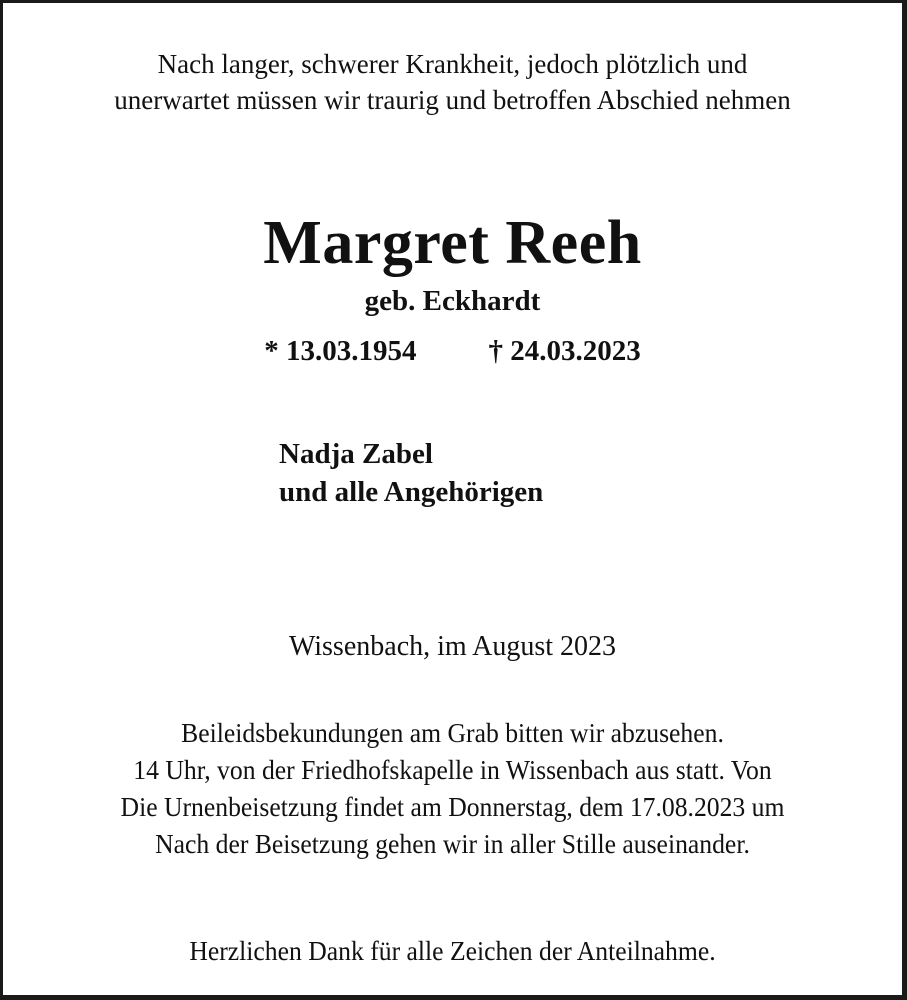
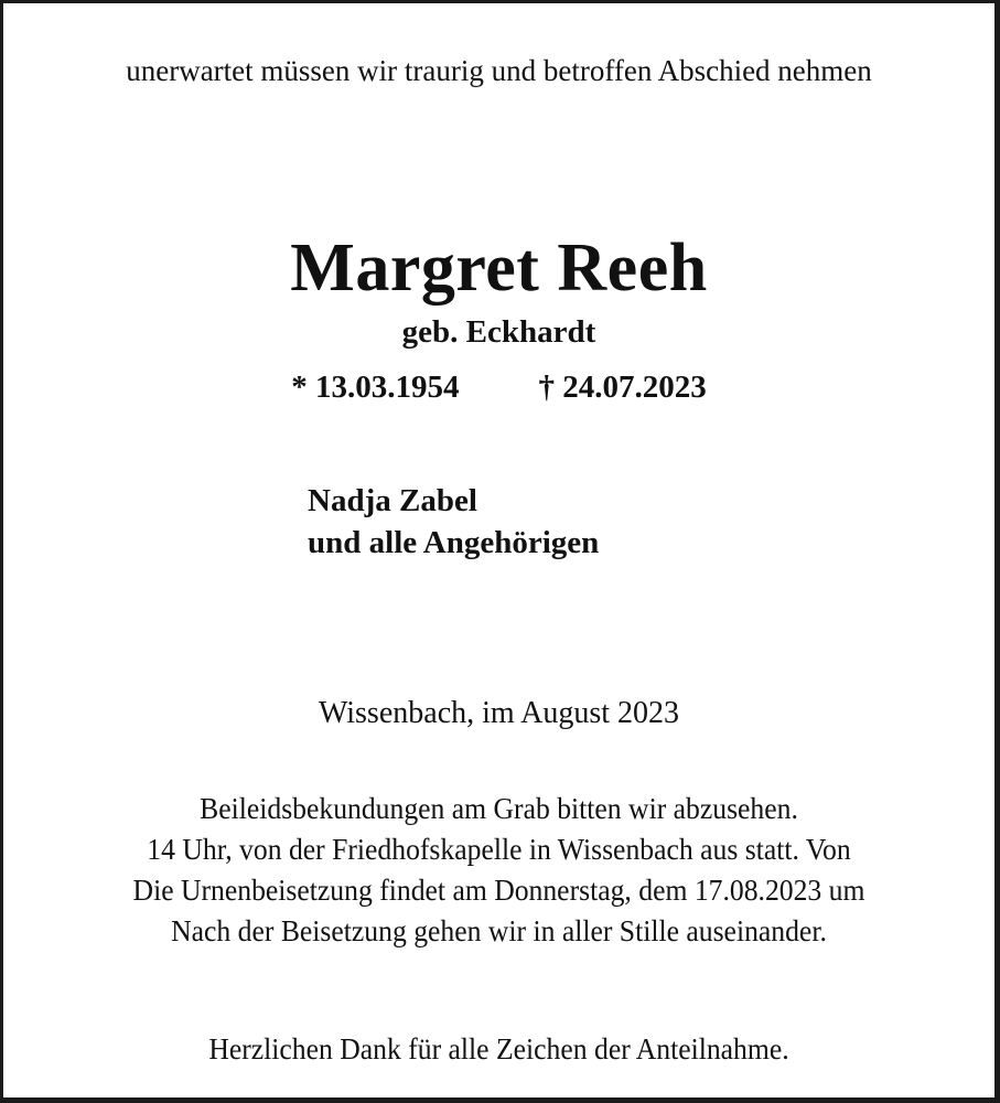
- Nach langer, schwerer Krankheit, jedoch plötzlich und
  unerwartet müssen wir traurig und betroffen Abschied nehmen
  Margret Reeh
  geb. Eckhardt
- * 13.03.1954 † 24.03.2023
+ * 13.03.1954 † 24.07.2023
  Nadja Zabel
  und alle Angehörigen
  Wissenbach, im August 2023
  Beileidsbekundungen am Grab bitten wir abzusehen.
  14 Uhr, von der Friedhofskapelle in Wissenbach aus statt. Von
  Die Urnenbeisetzung findet am Donnerstag, dem 17.08.2023 um
  Nach der Beisetzung gehen wir in aller Stille auseinander.
  Herzlichen Dank für alle Zeichen der Anteilnahme.
